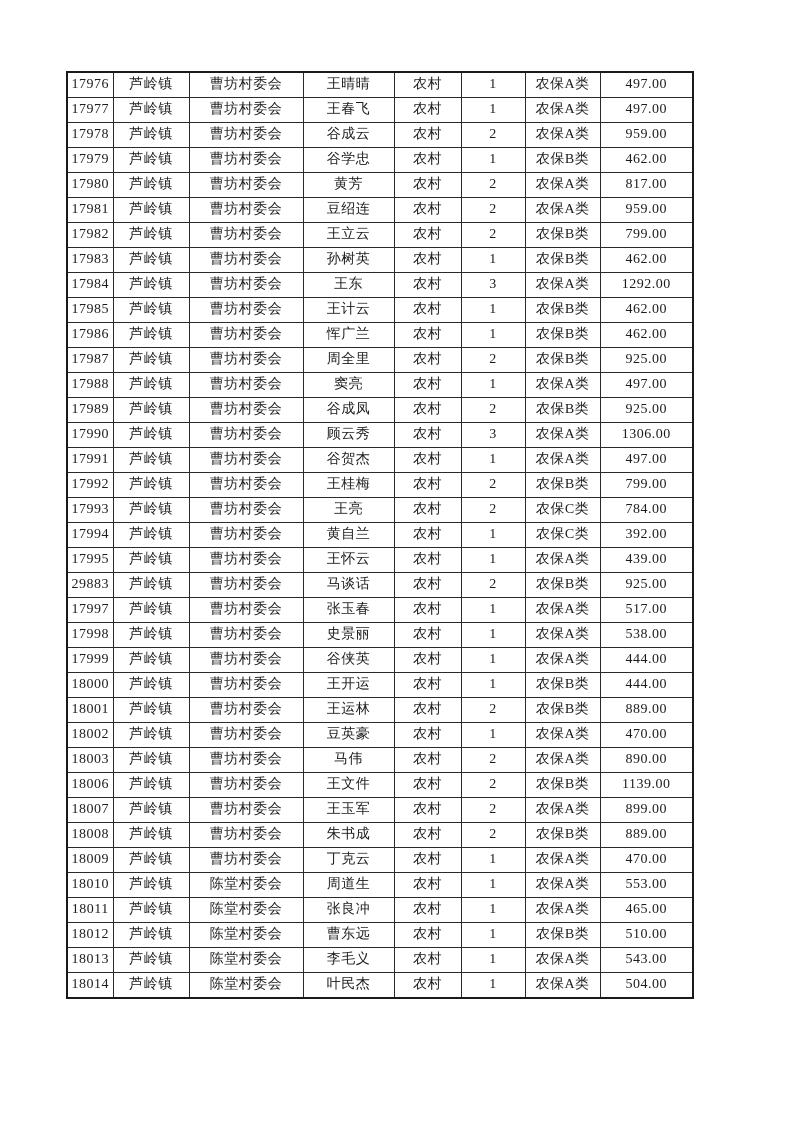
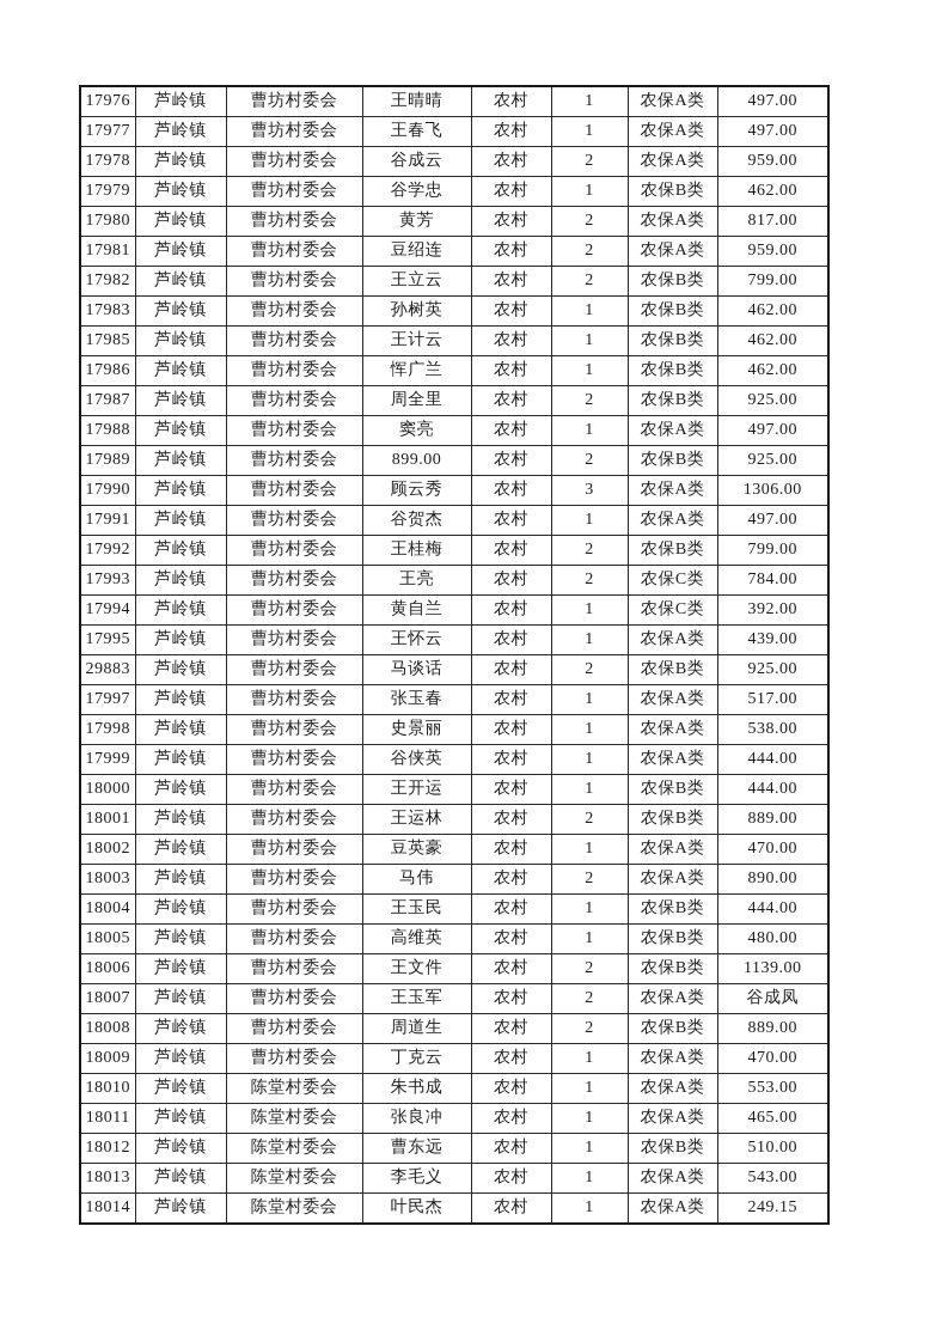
  17976	芦岭镇	曹坊村委会	王晴晴	农村	1	农保A类	497.00
  17977	芦岭镇	曹坊村委会	王春飞	农村	1	农保A类	497.00
  17978	芦岭镇	曹坊村委会	谷成云	农村	2	农保A类	959.00
  17979	芦岭镇	曹坊村委会	谷学忠	农村	1	农保B类	462.00
  17980	芦岭镇	曹坊村委会	黄芳	农村	2	农保A类	817.00
  17981	芦岭镇	曹坊村委会	豆绍连	农村	2	农保A类	959.00
  17982	芦岭镇	曹坊村委会	王立云	农村	2	农保B类	799.00
  17983	芦岭镇	曹坊村委会	孙树英	农村	1	农保B类	462.00
- 17984	芦岭镇	曹坊村委会	王东	农村	3	农保A类	1292.00
  17985	芦岭镇	曹坊村委会	王计云	农村	1	农保B类	462.00
  17986	芦岭镇	曹坊村委会	恽广兰	农村	1	农保B类	462.00
  17987	芦岭镇	曹坊村委会	周全里	农村	2	农保B类	925.00
  17988	芦岭镇	曹坊村委会	窦亮	农村	1	农保A类	497.00
- 17989	芦岭镇	曹坊村委会	谷成凤	农村	2	农保B类	925.00
+ 17989	芦岭镇	曹坊村委会	899.00	农村	2	农保B类	925.00
  17990	芦岭镇	曹坊村委会	顾云秀	农村	3	农保A类	1306.00
  17991	芦岭镇	曹坊村委会	谷贺杰	农村	1	农保A类	497.00
  17992	芦岭镇	曹坊村委会	王桂梅	农村	2	农保B类	799.00
  17993	芦岭镇	曹坊村委会	王亮	农村	2	农保C类	784.00
  17994	芦岭镇	曹坊村委会	黄自兰	农村	1	农保C类	392.00
  17995	芦岭镇	曹坊村委会	王怀云	农村	1	农保A类	439.00
  29883	芦岭镇	曹坊村委会	马谈话	农村	2	农保B类	925.00
  17997	芦岭镇	曹坊村委会	张玉春	农村	1	农保A类	517.00
  17998	芦岭镇	曹坊村委会	史景丽	农村	1	农保A类	538.00
  17999	芦岭镇	曹坊村委会	谷侠英	农村	1	农保A类	444.00
  18000	芦岭镇	曹坊村委会	王开运	农村	1	农保B类	444.00
  18001	芦岭镇	曹坊村委会	王运林	农村	2	农保B类	889.00
  18002	芦岭镇	曹坊村委会	豆英豪	农村	1	农保A类	470.00
  18003	芦岭镇	曹坊村委会	马伟	农村	2	农保A类	890.00
+ 18004	芦岭镇	曹坊村委会	王玉民	农村	1	农保B类	444.00
+ 18005	芦岭镇	曹坊村委会	高维英	农村	1	农保B类	480.00
  18006	芦岭镇	曹坊村委会	王文件	农村	2	农保B类	1139.00
- 18007	芦岭镇	曹坊村委会	王玉军	农村	2	农保A类	899.00
+ 18007	芦岭镇	曹坊村委会	王玉军	农村	2	农保A类	谷成凤
- 18008	芦岭镇	曹坊村委会	朱书成	农村	2	农保B类	889.00
+ 18008	芦岭镇	曹坊村委会	周道生	农村	2	农保B类	889.00
  18009	芦岭镇	曹坊村委会	丁克云	农村	1	农保A类	470.00
- 18010	芦岭镇	陈堂村委会	周道生	农村	1	农保A类	553.00
+ 18010	芦岭镇	陈堂村委会	朱书成	农村	1	农保A类	553.00
  18011	芦岭镇	陈堂村委会	张良冲	农村	1	农保A类	465.00
  18012	芦岭镇	陈堂村委会	曹东远	农村	1	农保B类	510.00
  18013	芦岭镇	陈堂村委会	李毛义	农村	1	农保A类	543.00
- 18014	芦岭镇	陈堂村委会	叶民杰	农村	1	农保A类	504.00
+ 18014	芦岭镇	陈堂村委会	叶民杰	农村	1	农保A类	249.15
